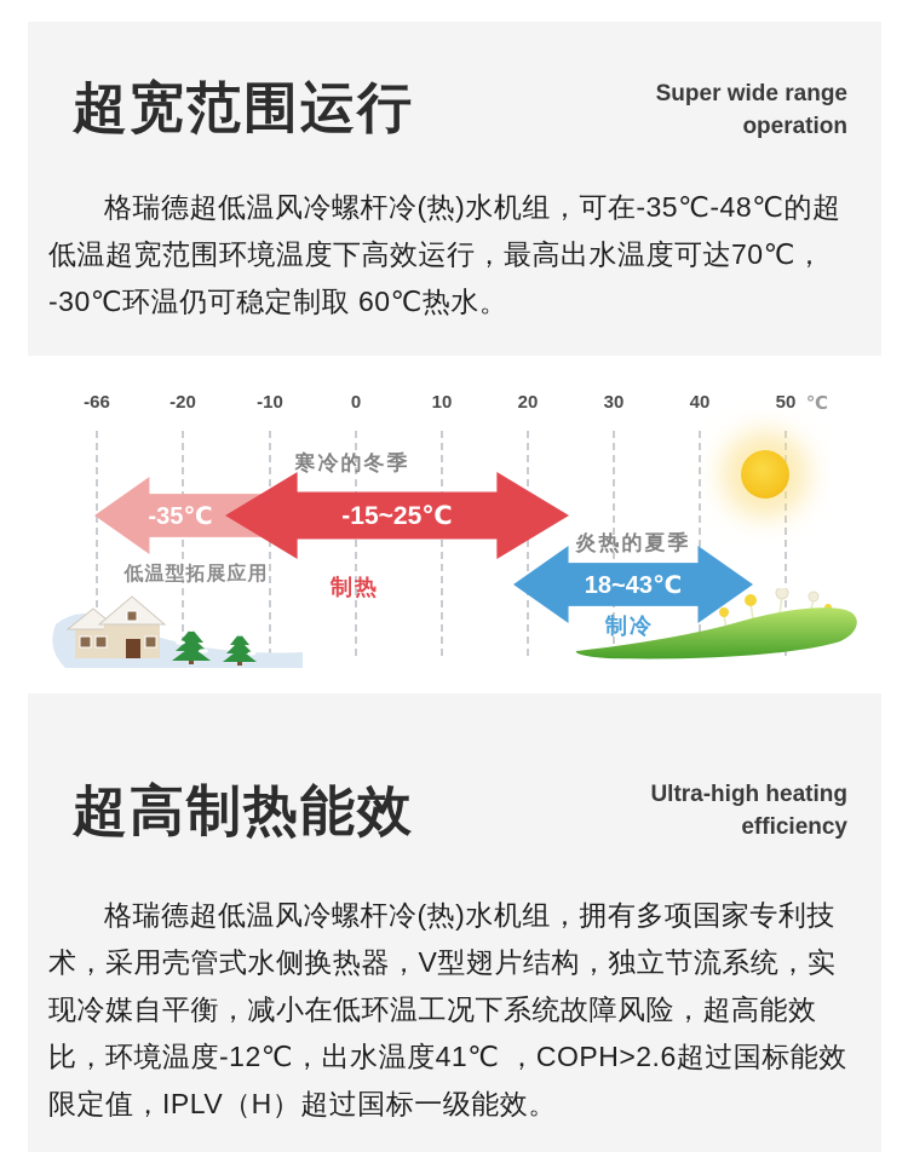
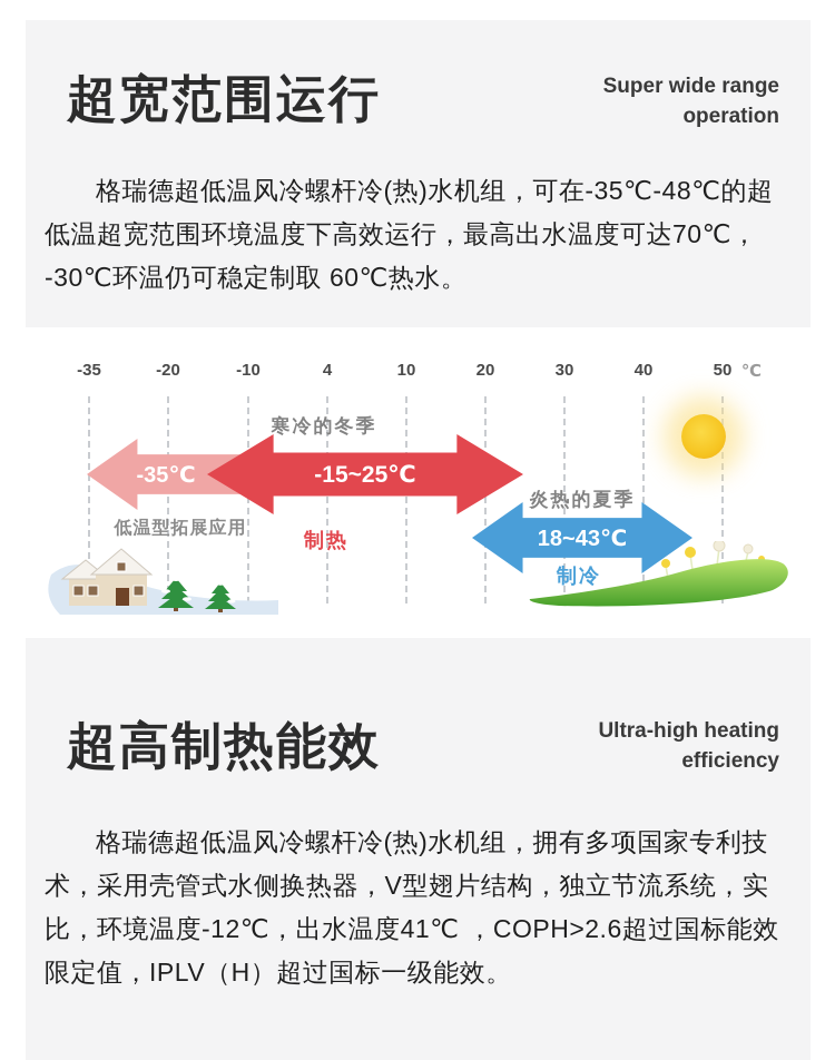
  超宽范围运行
  Super wide range
  operation
  格瑞德超低温风冷螺杆冷(热)水机组，可在-35℃-48℃的超
  低温超宽范围环境温度下高效运行，最高出水温度可达70℃，
  -30℃环温仍可稳定制取 60℃热水。
- -66
+ -35
  -20
  -10
- 0
+ 4
  10
  20
  30
  40
  50
  ℃
  寒冷的冬季
  炎热的夏季
  低温型拓展应用
  制热
  制冷
  -35℃
  -15~25℃
  18~43℃
  超高制热能效
  Ultra-high heating
  efficiency
  格瑞德超低温风冷螺杆冷(热)水机组，拥有多项国家专利技
  术，采用壳管式水侧换热器，V型翅片结构，独立节流系统，实
- 现冷媒自平衡，减小在低环温工况下系统故障风险，超高能效
  比，环境温度-12℃，出水温度41℃ ，COPH>2.6超过国标能效
  限定值，IPLV（H）超过国标一级能效。
